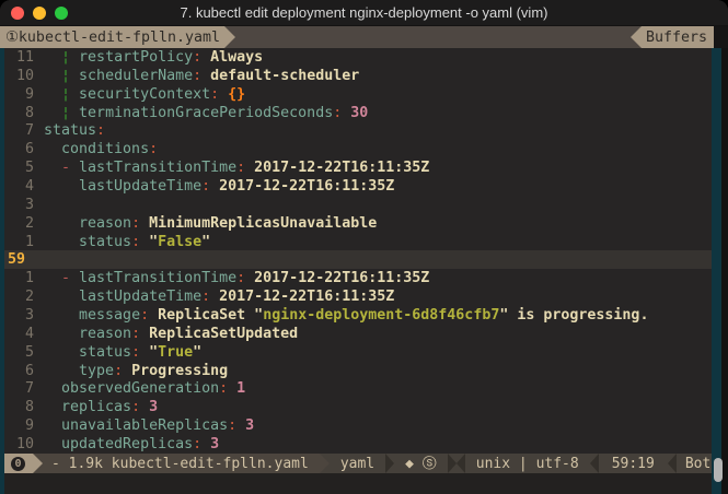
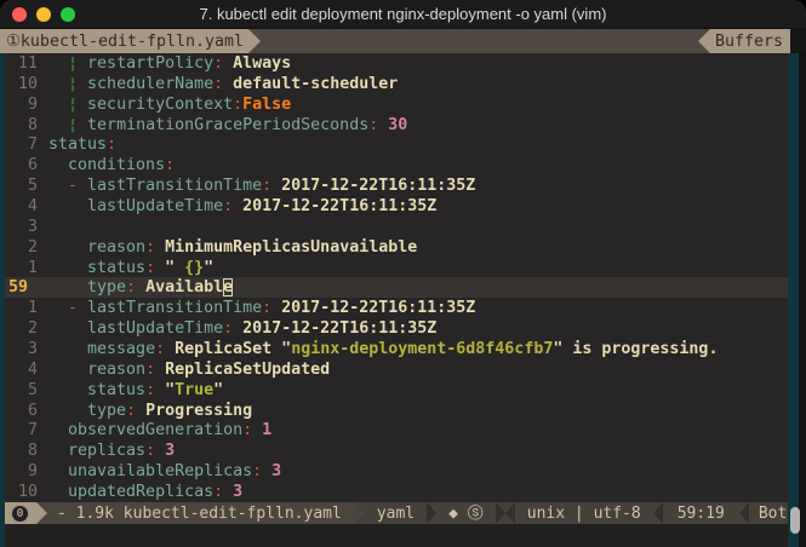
  7. kubectl edit deployment nginx-deployment -o yaml (vim)
  ①
  kubectl-edit-fplln.yaml
  Buffers
  11
  ¦ restartPolicy: Always
  10
  ¦ schedulerName: default-scheduler
  9
- ¦ securityContext: {}
+ ¦ securityContext:False
  8
  ¦ terminationGracePeriodSeconds: 30
  7
  status:
  6
  conditions:
  5
  - lastTransitionTime: 2017-12-22T16:11:35Z
  4
  lastUpdateTime: 2017-12-22T16:11:35Z
  3
  2
  reason: MinimumReplicasUnavailable
  1
- status: "False"
+ status: " {}"
  59
+ type: Available
  1
  - lastTransitionTime: 2017-12-22T16:11:35Z
  2
  lastUpdateTime: 2017-12-22T16:11:35Z
  3
  message: ReplicaSet "nginx-deployment-6d8f46cfb7" is progressing.
  4
  reason: ReplicaSetUpdated
  5
  status: "True"
  6
  type: Progressing
  7
  observedGeneration: 1
  8
  replicas: 3
  9
  unavailableReplicas: 3
  10
  updatedReplicas: 3
  0
  - 1.9k kubectl-edit-fplln.yaml
  yaml
  ◆ ⓢ
  unix | utf-8
  59:19
  Bot
